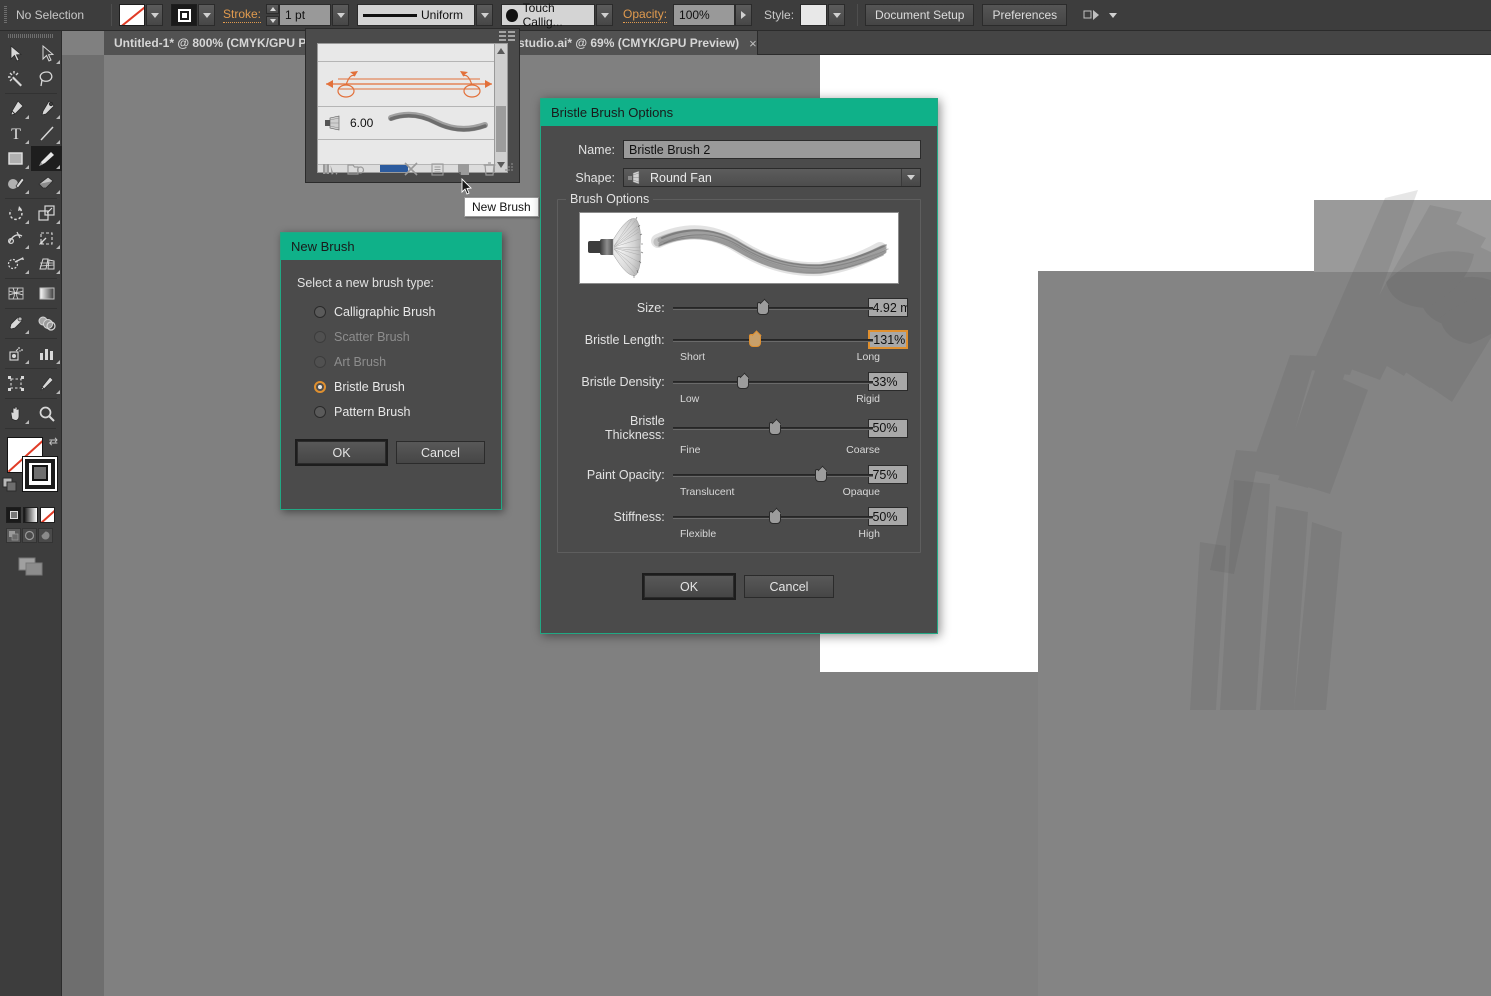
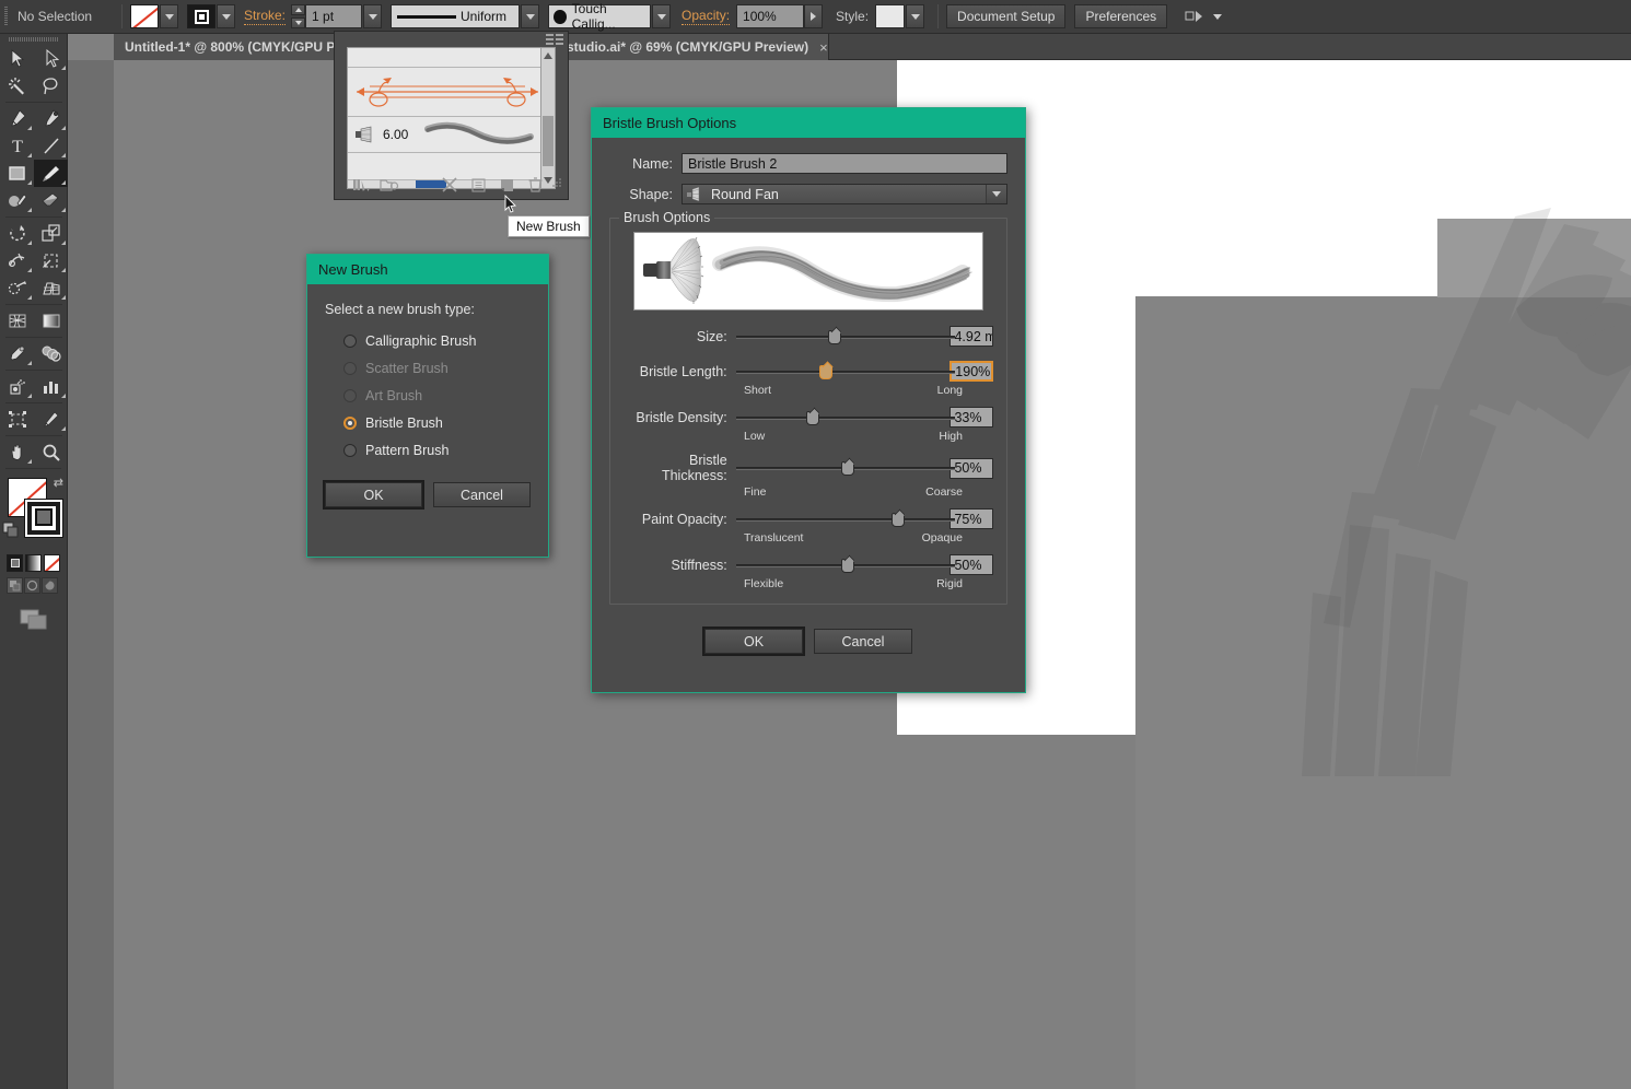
  No Selection
  Stroke:
  1 pt
  Uniform
  Touch Callig...
  Opacity:
  100%
  Style:
  Document Setup
  Preferences
  Untitled-1* @ 800% (CMYK/GPU P
  studio.ai* @ 69% (CMYK/GPU Preview)
  ×
  T
  ⇄
  6.00
  New Brush
  New Brush
  Select a new brush type:
  Calligraphic Brush
  Scatter Brush
  Art Brush
  Bristle Brush
  Pattern Brush
  OK
  Cancel
  Bristle Brush Options
  Name:
  Bristle Brush 2
  Shape:
  Round Fan
  Brush Options
  Size:
  4.92 m
  Bristle Length:
- 131%
+ 190%
  Short
  Long
  Bristle Density:
  33%
  Low
- Rigid
+ High
  Bristle Thickness:
  50%
  Fine
  Coarse
  Paint Opacity:
  75%
  Translucent
  Opaque
  Stiffness:
  50%
  Flexible
- High
+ Rigid
  OK
  Cancel
